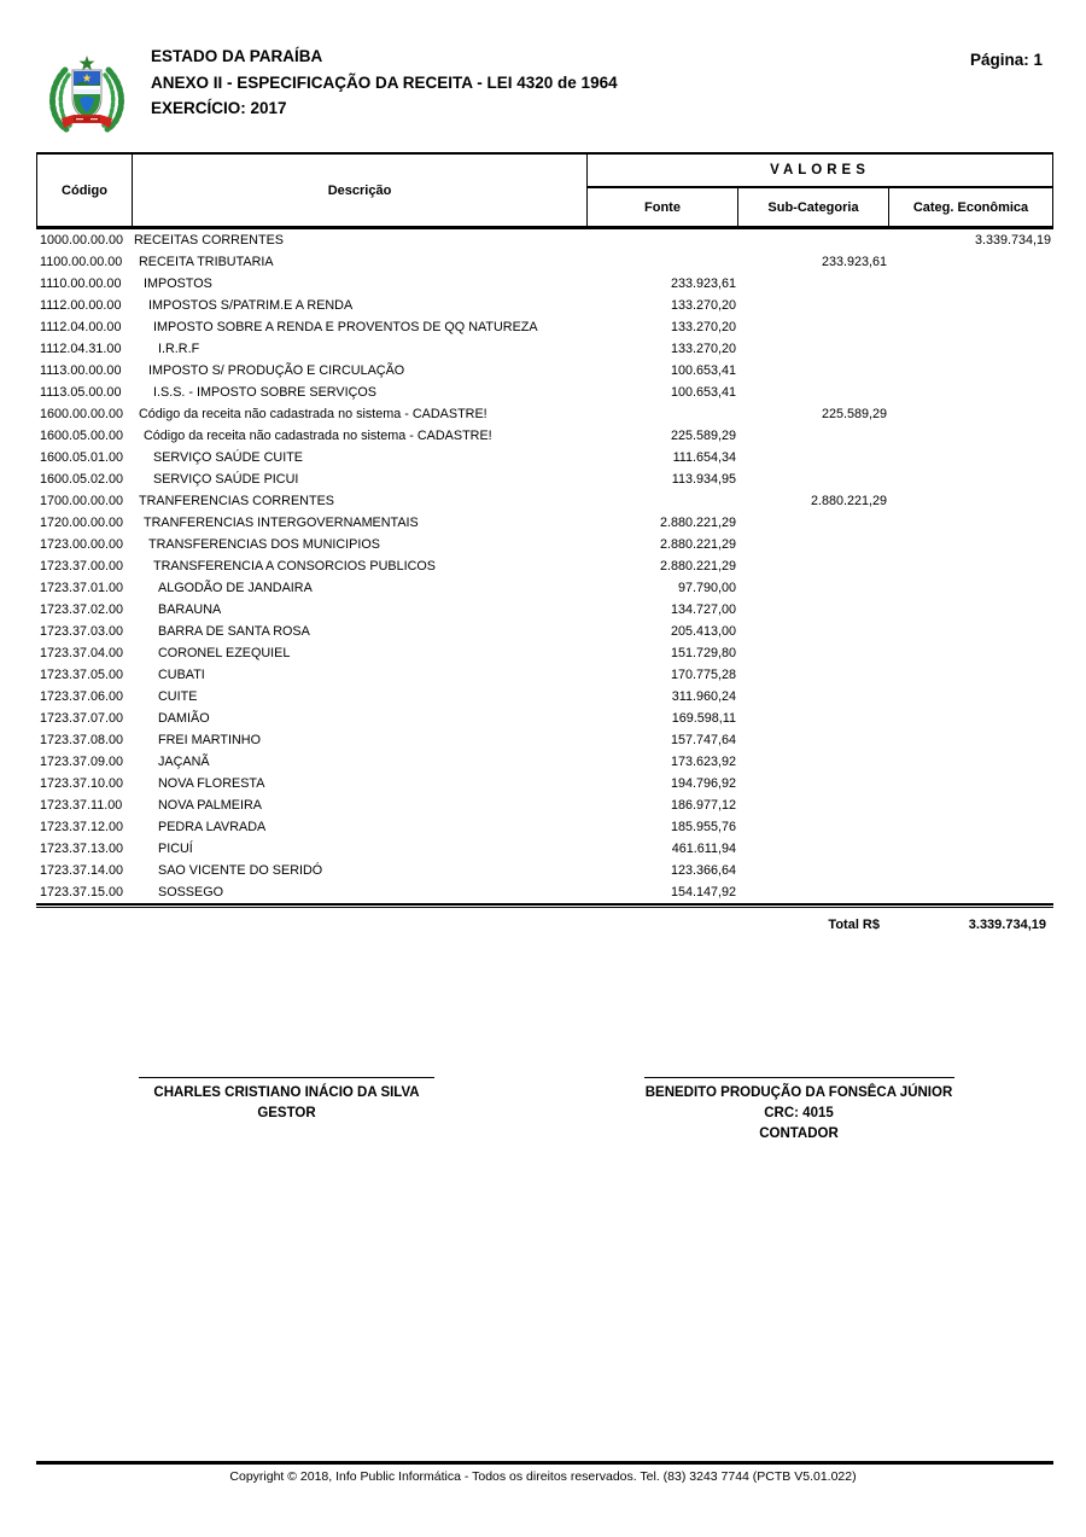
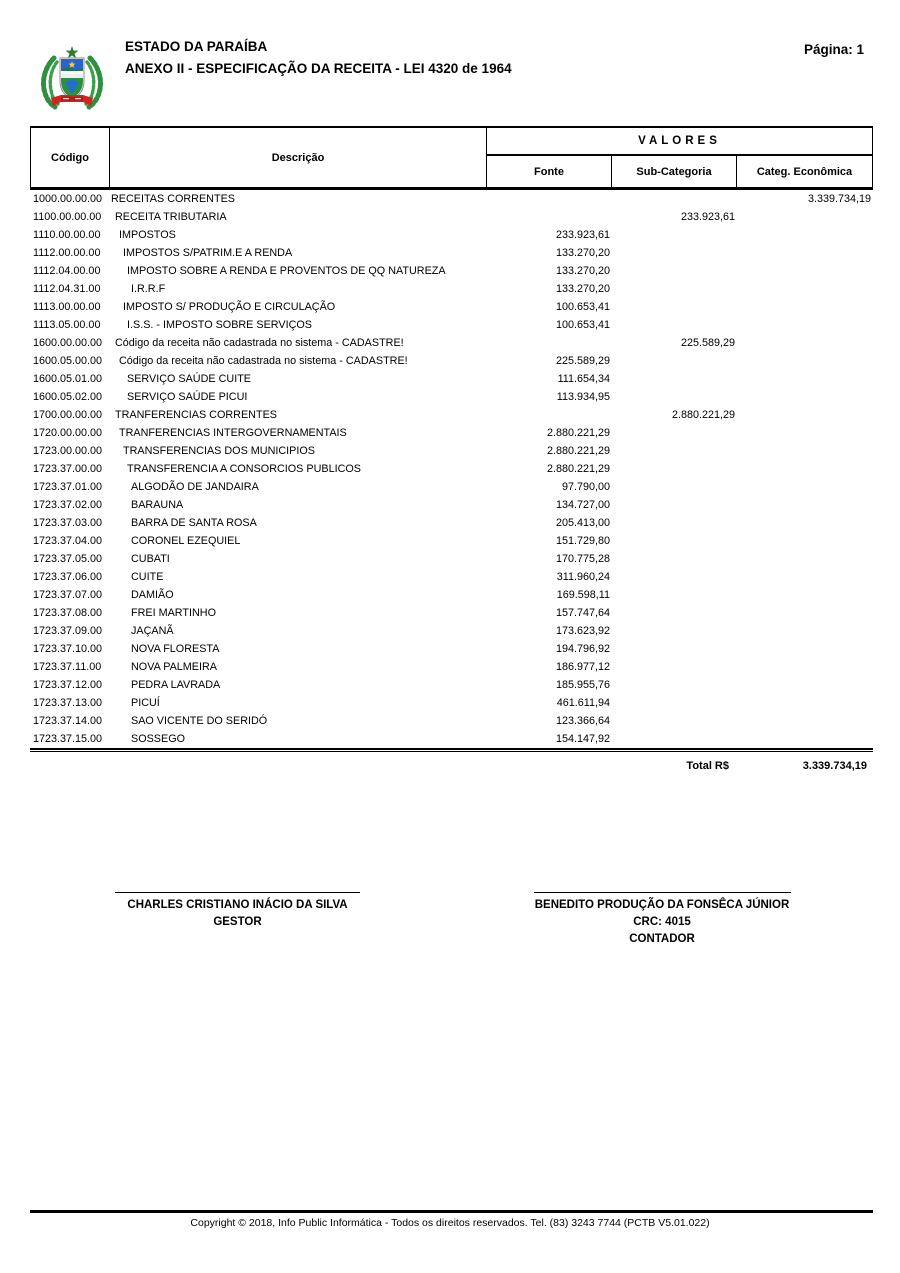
  ESTADO DA PARAÍBA
  ANEXO II - ESPECIFICAÇÃO DA RECEITA - LEI 4320 de 1964
- EXERCÍCIO: 2017
  Página: 1
  Código
  Descrição
  VALORES
  Fonte
  Sub-Categoria
  Categ. Econômica
  1000.00.00.00
  RECEITAS CORRENTES
  3.339.734,19
  1100.00.00.00
  RECEITA TRIBUTARIA
  233.923,61
  1110.00.00.00
  IMPOSTOS
  233.923,61
  1112.00.00.00
  IMPOSTOS S/PATRIM.E A RENDA
  133.270,20
  1112.04.00.00
  IMPOSTO SOBRE A RENDA E PROVENTOS DE QQ NATUREZA
  133.270,20
  1112.04.31.00
  I.R.R.F
  133.270,20
  1113.00.00.00
  IMPOSTO S/ PRODUÇÃO E CIRCULAÇÃO
  100.653,41
  1113.05.00.00
  I.S.S. - IMPOSTO SOBRE SERVIÇOS
  100.653,41
  1600.00.00.00
  Código da receita não cadastrada no sistema - CADASTRE!
  225.589,29
  1600.05.00.00
  Código da receita não cadastrada no sistema - CADASTRE!
  225.589,29
  1600.05.01.00
  SERVIÇO SAÚDE CUITE
  111.654,34
  1600.05.02.00
  SERVIÇO SAÚDE PICUI
  113.934,95
  1700.00.00.00
  TRANFERENCIAS CORRENTES
  2.880.221,29
  1720.00.00.00
  TRANFERENCIAS INTERGOVERNAMENTAIS
  2.880.221,29
  1723.00.00.00
  TRANSFERENCIAS DOS MUNICIPIOS
  2.880.221,29
  1723.37.00.00
  TRANSFERENCIA A CONSORCIOS PUBLICOS
  2.880.221,29
  1723.37.01.00
  ALGODÃO DE JANDAIRA
  97.790,00
  1723.37.02.00
  BARAUNA
  134.727,00
  1723.37.03.00
  BARRA DE SANTA ROSA
  205.413,00
  1723.37.04.00
  CORONEL EZEQUIEL
  151.729,80
  1723.37.05.00
  CUBATI
  170.775,28
  1723.37.06.00
  CUITE
  311.960,24
  1723.37.07.00
  DAMIÃO
  169.598,11
  1723.37.08.00
  FREI MARTINHO
  157.747,64
  1723.37.09.00
  JAÇANÃ
  173.623,92
  1723.37.10.00
  NOVA FLORESTA
  194.796,92
  1723.37.11.00
  NOVA PALMEIRA
  186.977,12
  1723.37.12.00
  PEDRA LAVRADA
  185.955,76
  1723.37.13.00
  PICUÍ
  461.611,94
  1723.37.14.00
  SAO VICENTE DO SERIDÓ
  123.366,64
  1723.37.15.00
  SOSSEGO
  154.147,92
  Total R$
  3.339.734,19
  CHARLES CRISTIANO INÁCIO DA SILVA
  GESTOR
  BENEDITO PRODUÇÃO DA FONSÊCA JÚNIOR
  CRC: 4015
  CONTADOR
  Copyright © 2018, Info Public Informática - Todos os direitos reservados. Tel. (83) 3243 7744 (PCTB V5.01.022)
